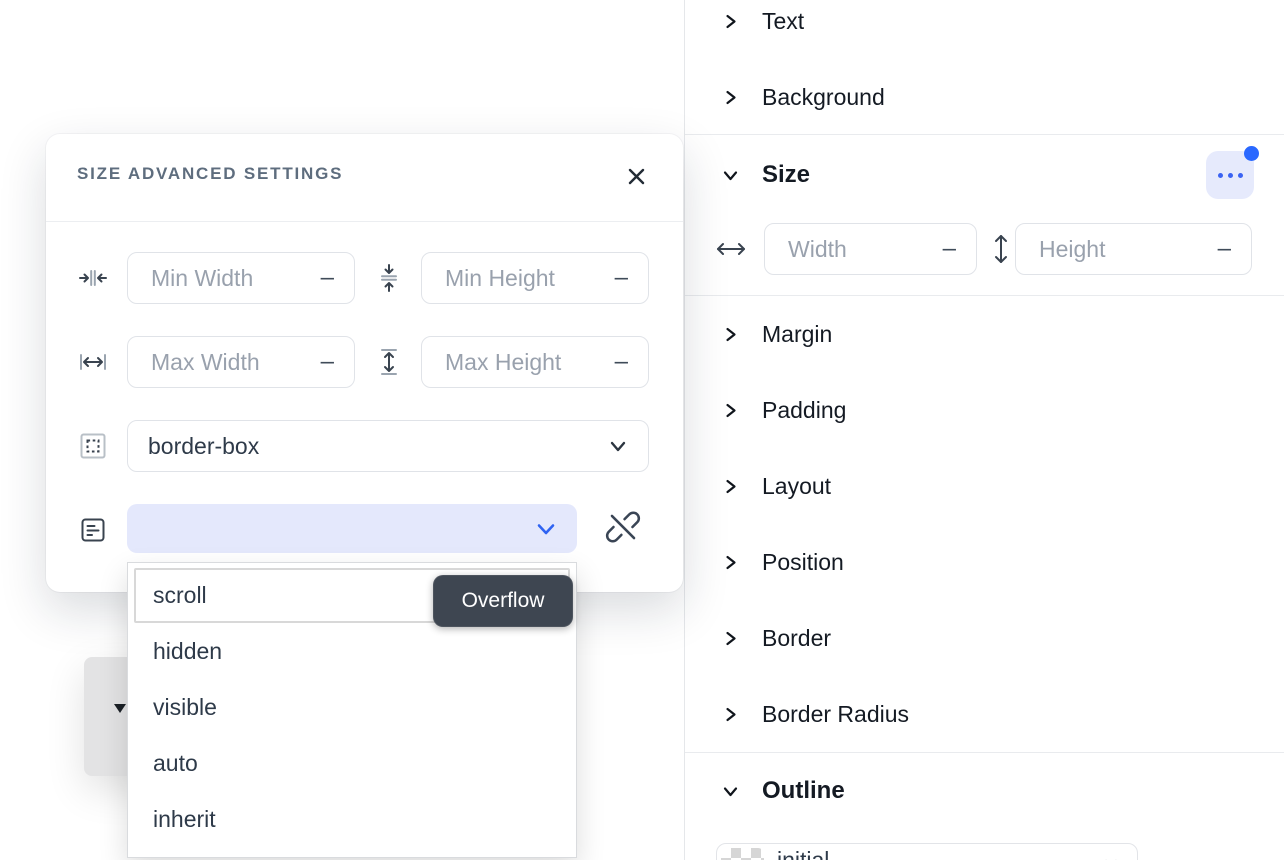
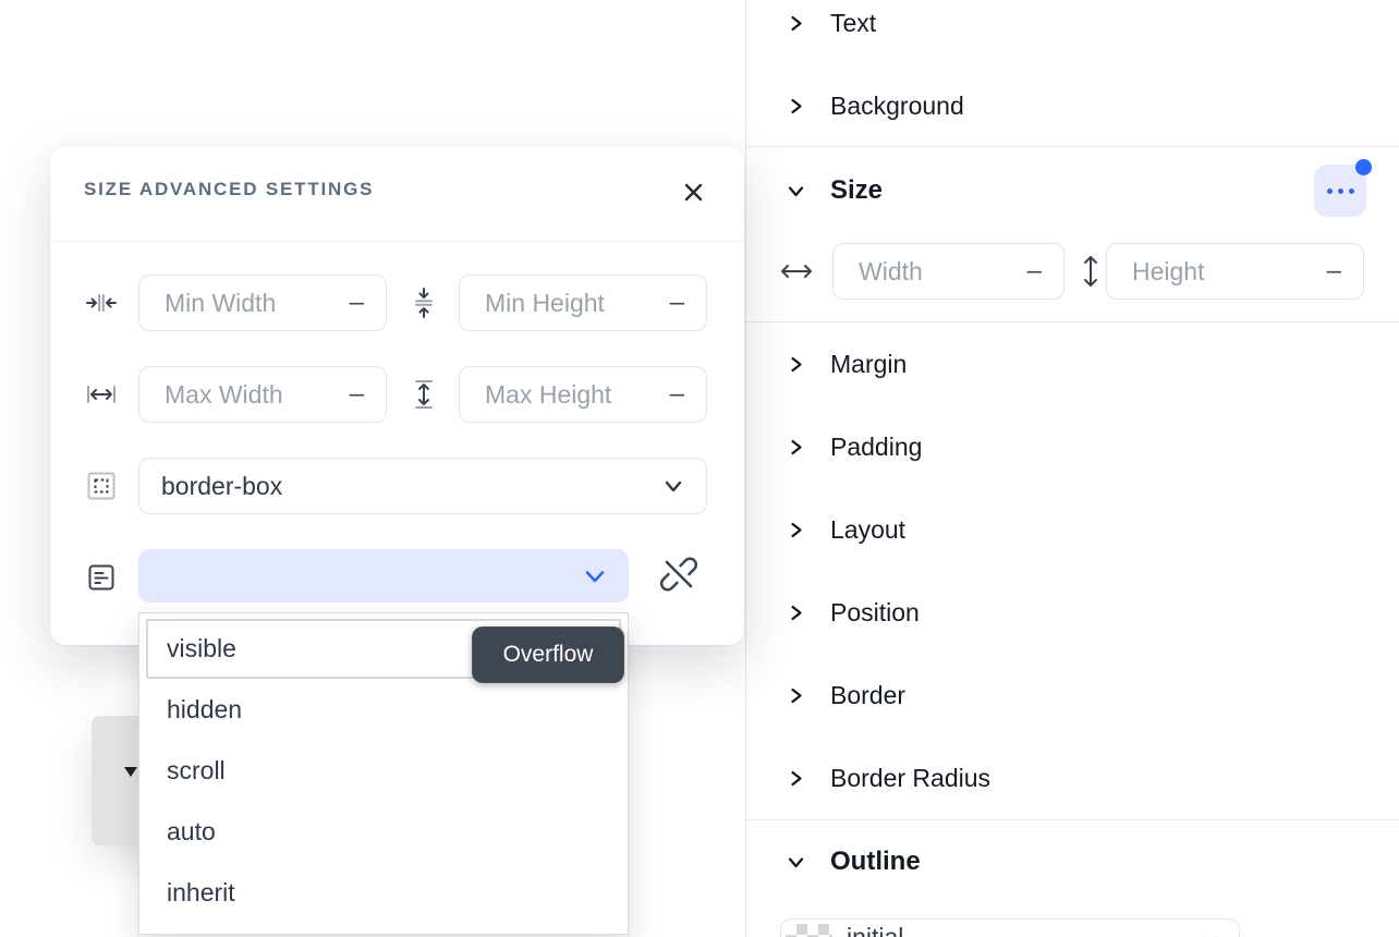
  Text
  Background
  Size
  Width
  –
  Height
  –
  Margin
  Padding
  Layout
  Position
  Border
  Border Radius
  Outline
  SIZE ADVANCED SETTINGS
  Min Width
  –
  Min Height
  –
  Max Width
  –
  Max Height
  –
  border-box
- scroll
+ visible
  hidden
- visible
+ scroll
  auto
  inherit
  Overflow
